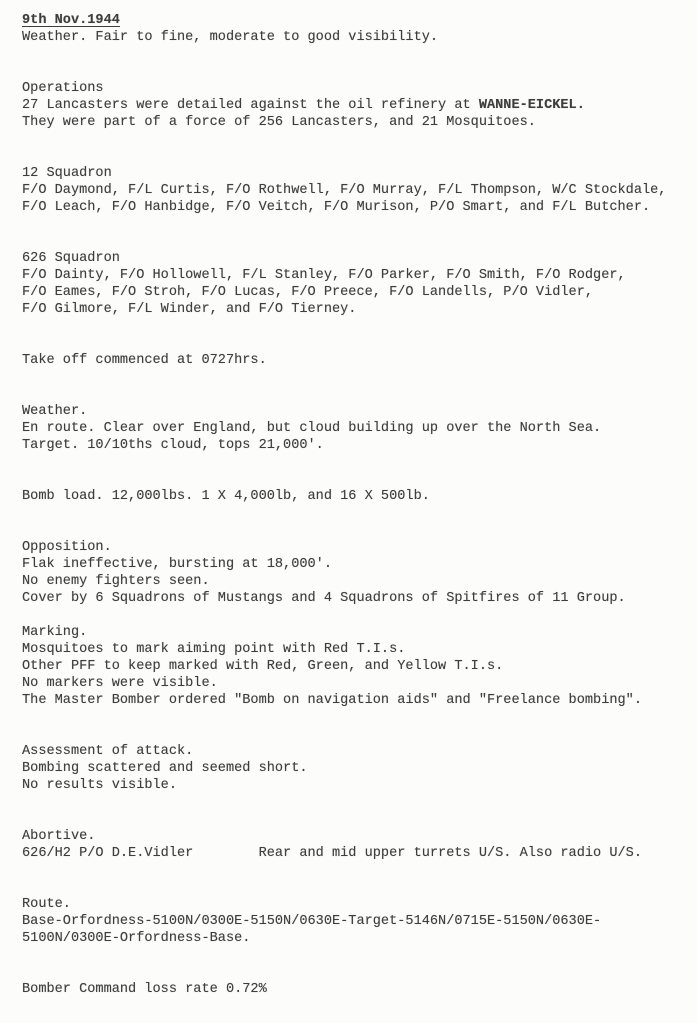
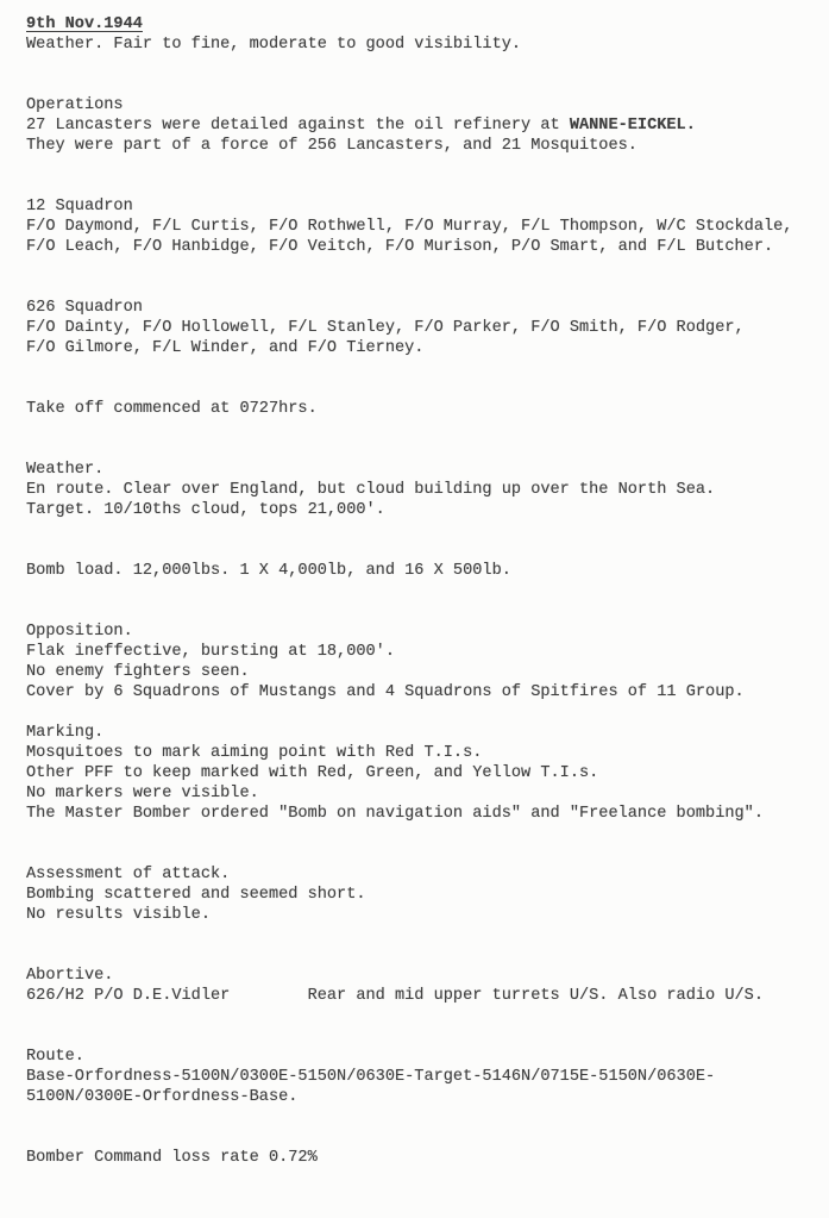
  9th Nov.1944
  Weather. Fair to fine, moderate to good visibility.
  Operations
  27 Lancasters were detailed against the oil refinery at WANNE-EICKEL.
  They were part of a force of 256 Lancasters, and 21 Mosquitoes.
  12 Squadron
  F/O Daymond, F/L Curtis, F/O Rothwell, F/O Murray, F/L Thompson, W/C Stockdale,
  F/O Leach, F/O Hanbidge, F/O Veitch, F/O Murison, P/O Smart, and F/L Butcher.
  626 Squadron
  F/O Dainty, F/O Hollowell, F/L Stanley, F/O Parker, F/O Smith, F/O Rodger,
- F/O Eames, F/O Stroh, F/O Lucas, F/O Preece, F/O Landells, P/O Vidler,
  F/O Gilmore, F/L Winder, and F/O Tierney.
  Take off commenced at 0727hrs.
  Weather.
  En route. Clear over England, but cloud building up over the North Sea.
  Target. 10/10ths cloud, tops 21,000'.
  Bomb load. 12,000lbs. 1 X 4,000lb, and 16 X 500lb.
  Opposition.
  Flak ineffective, bursting at 18,000'.
  No enemy fighters seen.
  Cover by 6 Squadrons of Mustangs and 4 Squadrons of Spitfires of 11 Group.
  Marking.
  Mosquitoes to mark aiming point with Red T.I.s.
  Other PFF to keep marked with Red, Green, and Yellow T.I.s.
  No markers were visible.
  The Master Bomber ordered "Bomb on navigation aids" and "Freelance bombing".
  Assessment of attack.
  Bombing scattered and seemed short.
  No results visible.
  Abortive.
  626/H2 P/O D.E.Vidler Rear and mid upper turrets U/S. Also radio U/S.
  Route.
  Base-Orfordness-5100N/0300E-5150N/0630E-Target-5146N/0715E-5150N/0630E-
  5100N/0300E-Orfordness-Base.
  Bomber Command loss rate 0.72%
